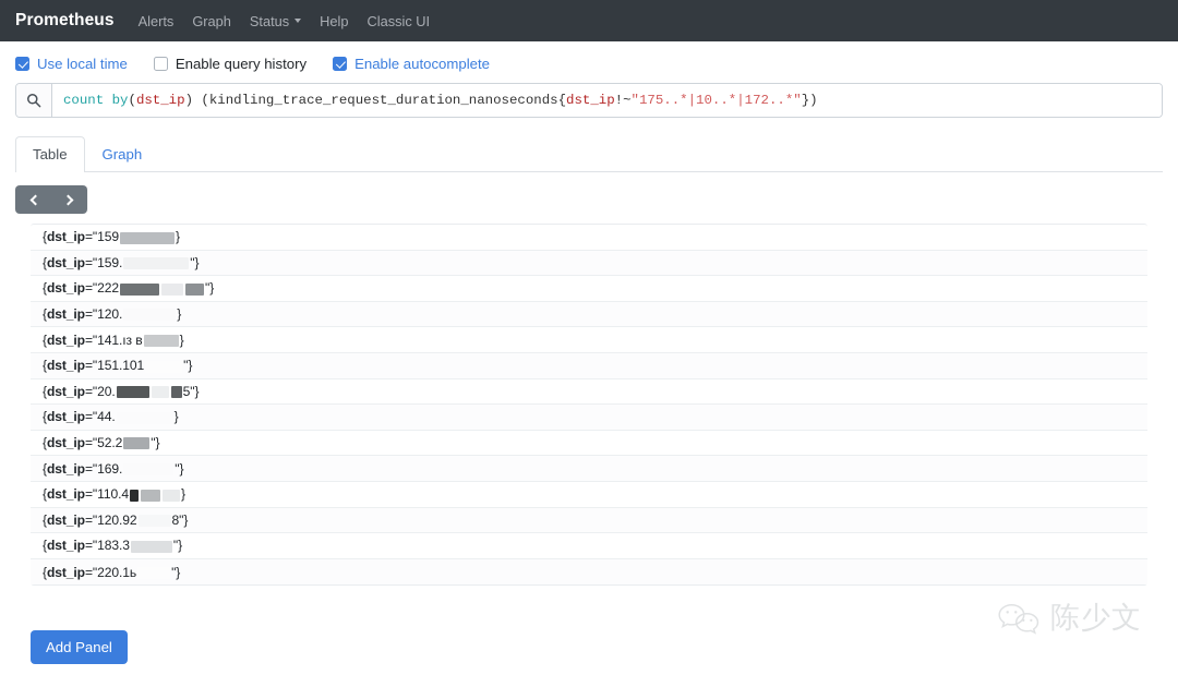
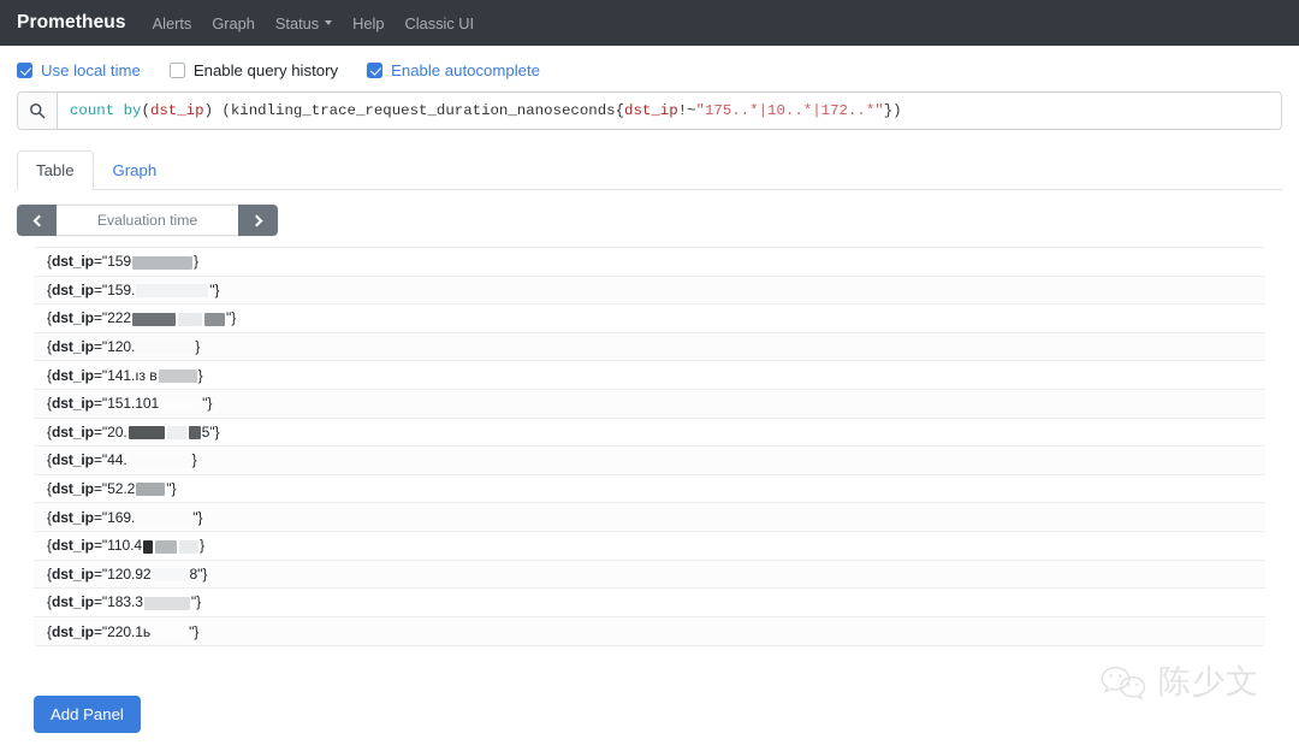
  Prometheus
  Alerts
  Graph
  Status
  Help
  Classic UI
  Use local time
  Enable query history
  Enable autocomplete
  count by
  (
  dst_ip
  ) (kindling_trace_request_duration_nanoseconds{
  dst_ip
  !~
  "175..*|10..*|172..*"
  })
  Table
  Graph
+ Evaluation time
  {dst_ip="159 }
  {dst_ip="159. "}
  {dst_ip="222 "}
  {dst_ip="120. }
  {dst_ip="141.ıз в }
  {dst_ip="151.101 "}
  {dst_ip="20. 5"}
  {dst_ip="44. }
  {dst_ip="52.2 "}
  {dst_ip="169. "}
  {dst_ip="110.4 }
  {dst_ip="120.92 8"}
  {dst_ip="183.3 "}
  {dst_ip="220.1ь "}
  Add Panel
  陈少文
